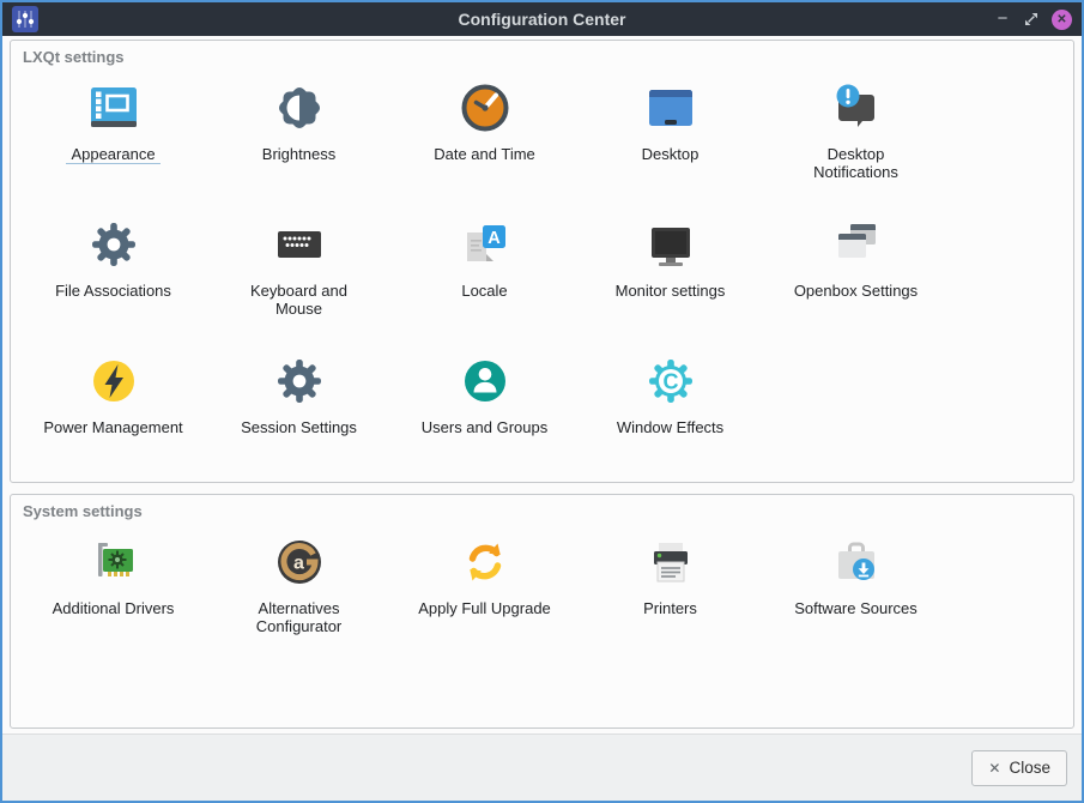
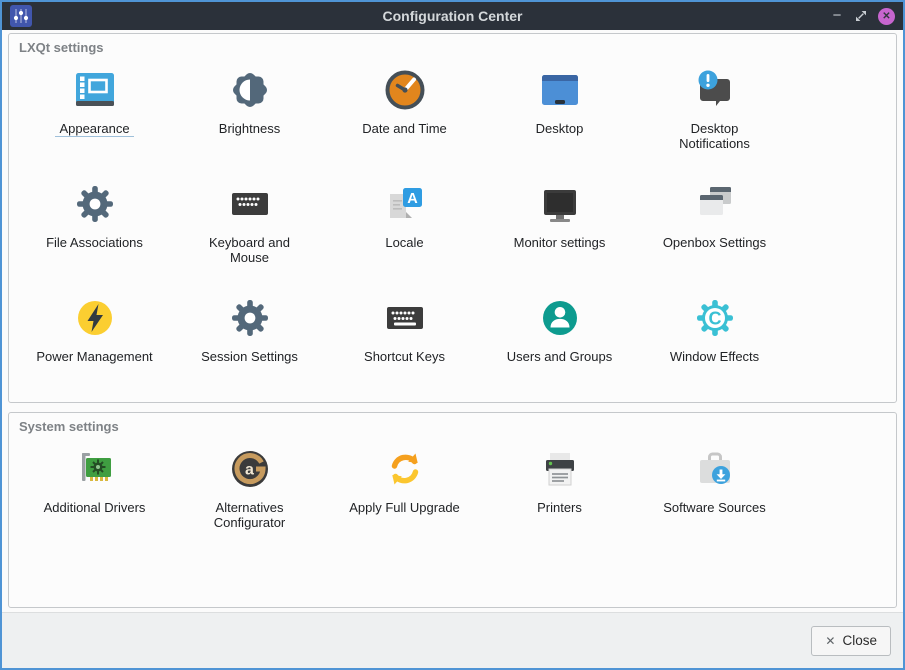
  Configuration Center
  −
  ✕
  LXQt settings
  Appearance
  Brightness
  Date and Time
  Desktop
  Desktop
  Notifications
  File Associations
  Keyboard and
  Mouse
  A
  Locale
  Monitor settings
  Openbox Settings
  Power Management
  Session Settings
+ Shortcut Keys
  Users and Groups
  C
  Window Effects
  System settings
  Additional Drivers
  a
  Alternatives
  Configurator
  Apply Full Upgrade
  Printers
  Software Sources
  ✕
  Close
